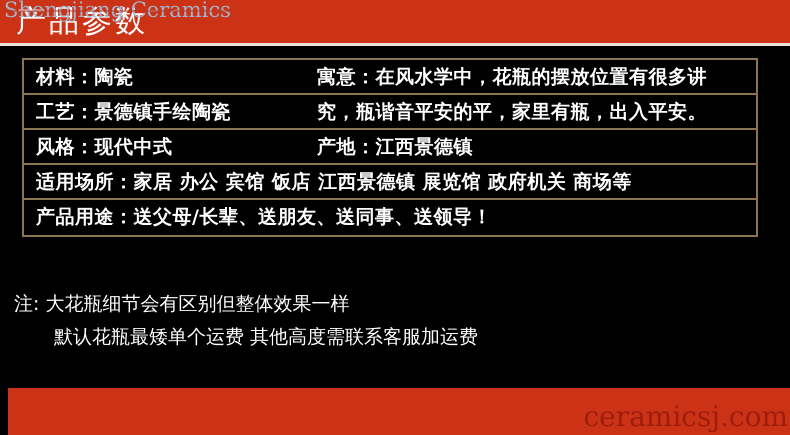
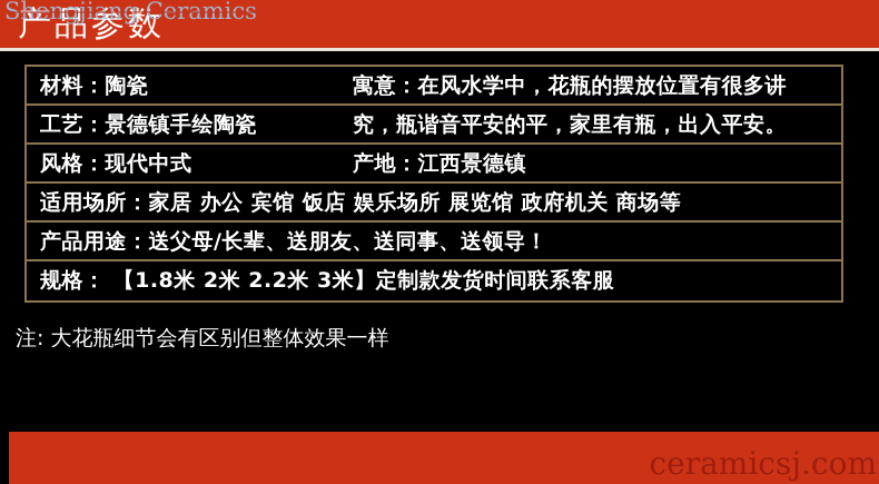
  产品参数
  Shengjiang Ceramics
  材料：陶瓷
  寓意：在风水学中，花瓶的摆放位置有很多讲
  工艺：景德镇手绘陶瓷
  究，瓶谐音平安的平，家里有瓶，出入平安。
  风格：现代中式
  产地：江西景德镇
- 适用场所：家居 办公 宾馆 饭店 江西景德镇 展览馆 政府机关 商场等
+ 适用场所：家居 办公 宾馆 饭店 娱乐场所 展览馆 政府机关 商场等
  产品用途：送父母/长辈、送朋友、送同事、送领导！
+ 规格： 【1.8米 2米 2.2米 3米】定制款发货时间联系客服
  注: 大花瓶细节会有区别但整体效果一样
- 默认花瓶最矮单个运费 其他高度需联系客服加运费
  ceramicsj.com
